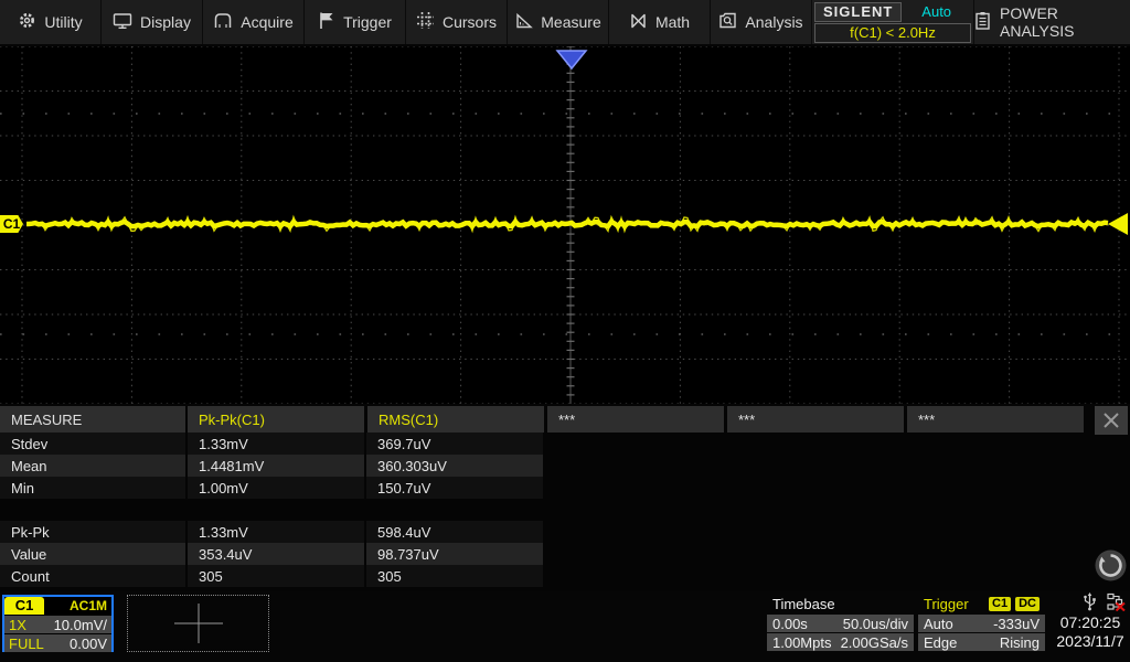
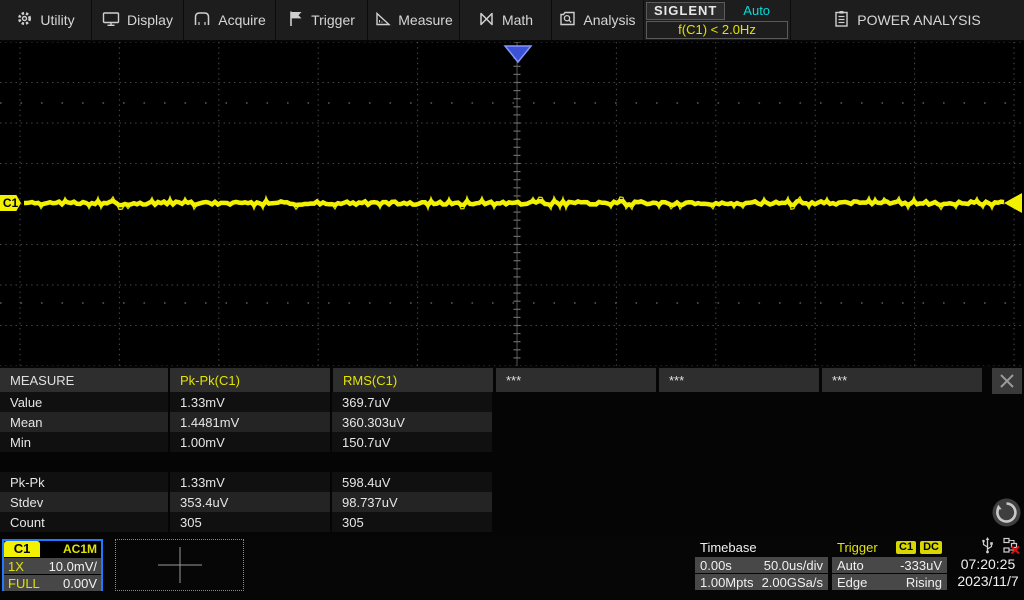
  Utility
  Display
  Acquire
  Trigger
- Cursors
  Measure
  Math
  Analysis
  SIGLENT
  Auto
  f(C1) < 2.0Hz
  POWER ANALYSIS
  C1
  MEASURE
  Pk-Pk(C1)
  RMS(C1)
  ***
  ***
  ***
- Stdev
+ Value
  1.33mV
  369.7uV
  Mean
  1.4481mV
  360.303uV
  Min
  1.00mV
  150.7uV
  Pk-Pk
  1.33mV
  598.4uV
- Value
+ Stdev
  353.4uV
  98.737uV
  Count
  305
  305
  C1
  AC1M
  1X
  10.0mV/
  FULL
  0.00V
  Timebase
  0.00s
  50.0us/div
  1.00Mpts
  2.00GSa/s
  Trigger
  C1
  DC
  Auto
  -333uV
  Edge
  Rising
  07:20:25
  2023/11/7
